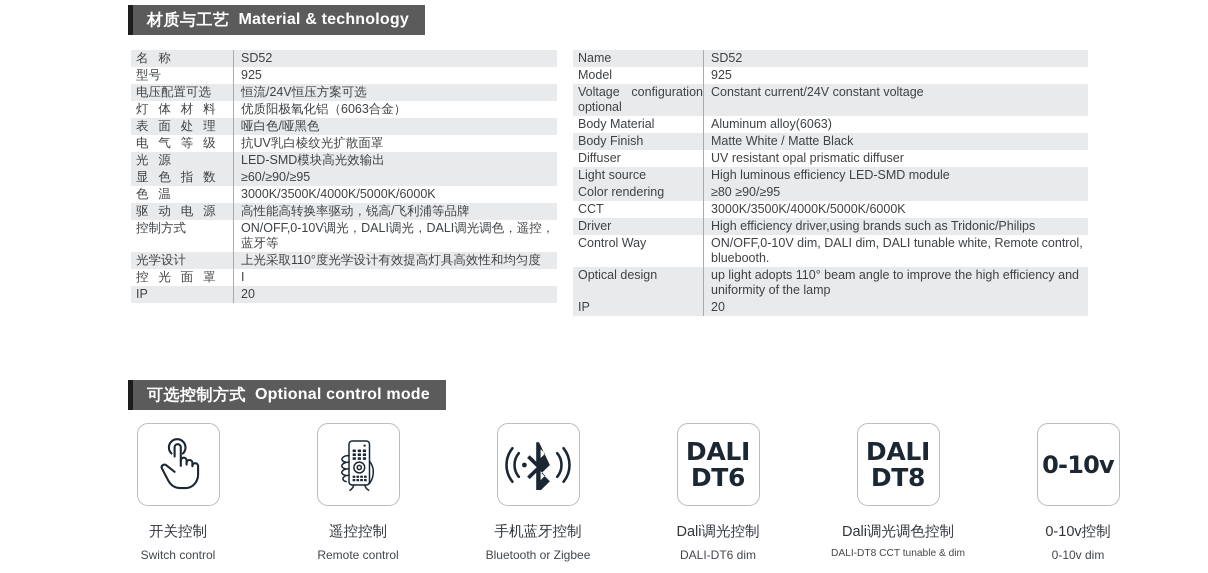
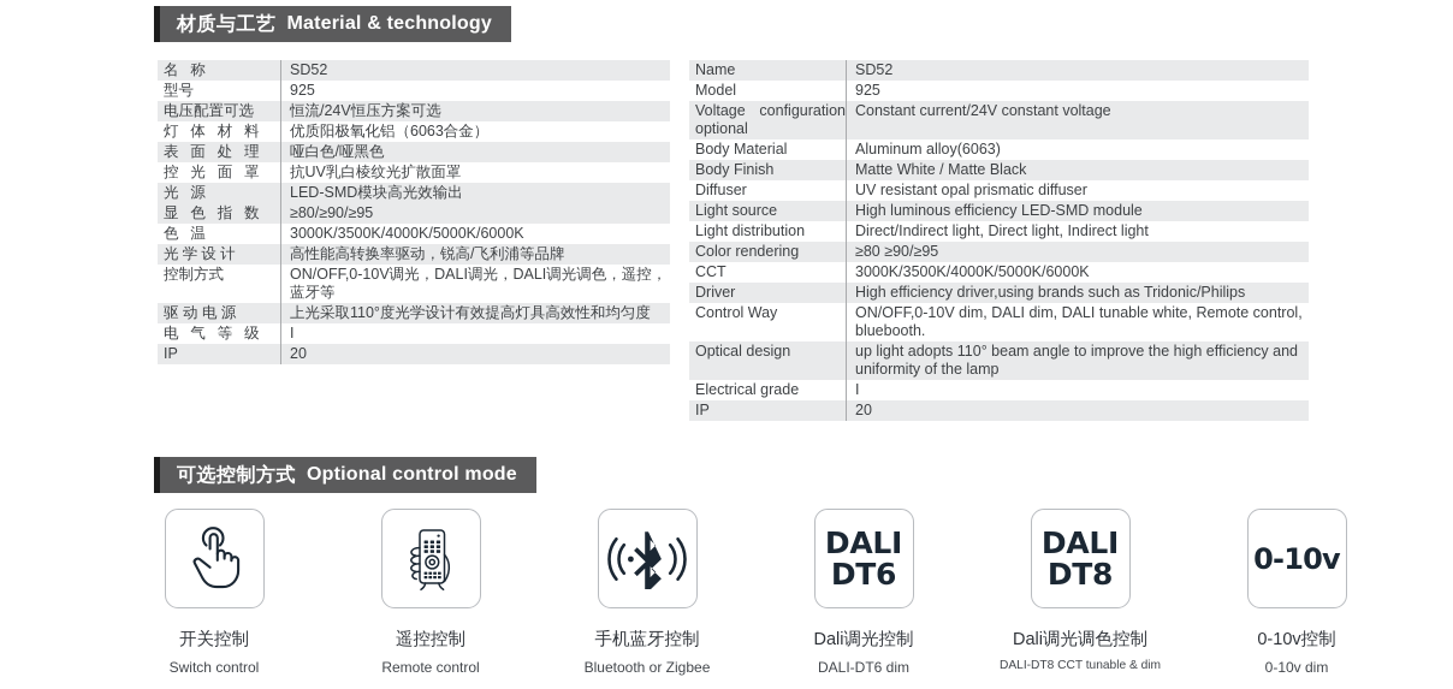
  材质与工艺
  Material & technology
  名 称	SD52
  型号	925
  电压配置可选	恒流/24V恒压方案可选
  灯 体 材 料	优质阳极氧化铝（6063合金）
  表 面 处 理	哑白色/哑黑色
- 电 气 等 级	抗UV乳白棱纹光扩散面罩
+ 控 光 面 罩	抗UV乳白棱纹光扩散面罩
  光 源	LED-SMD模块高光效输出
- 显 色 指 数	≥60/≥90/≥95
+ 显 色 指 数	≥80/≥90/≥95
  色 温	3000K/3500K/4000K/5000K/6000K
- 驱 动 电 源	高性能高转换率驱动，锐高/飞利浦等品牌
+ 光学设计	高性能高转换率驱动，锐高/飞利浦等品牌
  控制方式	ON/OFF,0-10V调光，DALI调光，DALI调光调色，遥控，蓝牙等
- 光学设计	上光采取110°度光学设计有效提高灯具高效性和均匀度
+ 驱 动 电 源	上光采取110°度光学设计有效提高灯具高效性和均匀度
- 控 光 面 罩	I
+ 电 气 等 级	I
  IP	20
  Name	SD52
  Model	925
  Voltage configuration optional	Constant current/24V constant voltage
  Body Material	Aluminum alloy(6063)
  Body Finish	Matte White / Matte Black
  Diffuser	UV resistant opal prismatic diffuser
  Light source	High luminous efficiency LED-SMD module
+ Light distribution	Direct/Indirect light, Direct light, Indirect light
  Color rendering	≥80 ≥90/≥95
  CCT	3000K/3500K/4000K/5000K/6000K
  Driver	High efficiency driver,using brands such as Tridonic/Philips
  Control Way	ON/OFF,0-10V dim, DALI dim, DALI tunable white, Remote control, bluebooth.
  Optical design	up light adopts 110° beam angle to improve the high efficiency and uniformity of the lamp
+ Electrical grade	I
  IP	20
  可选控制方式
  Optional control mode
  开关控制
  Switch control
  遥控控制
  Remote control
  手机蓝牙控制
  Bluetooth or Zigbee
  DALI
  DT6
  Dali调光控制
  DALI-DT6 dim
  DALI
  DT8
  Dali调光调色控制
  DALI-DT8 CCT tunable & dim
  0-10v
  0-10v控制
  0-10v dim
